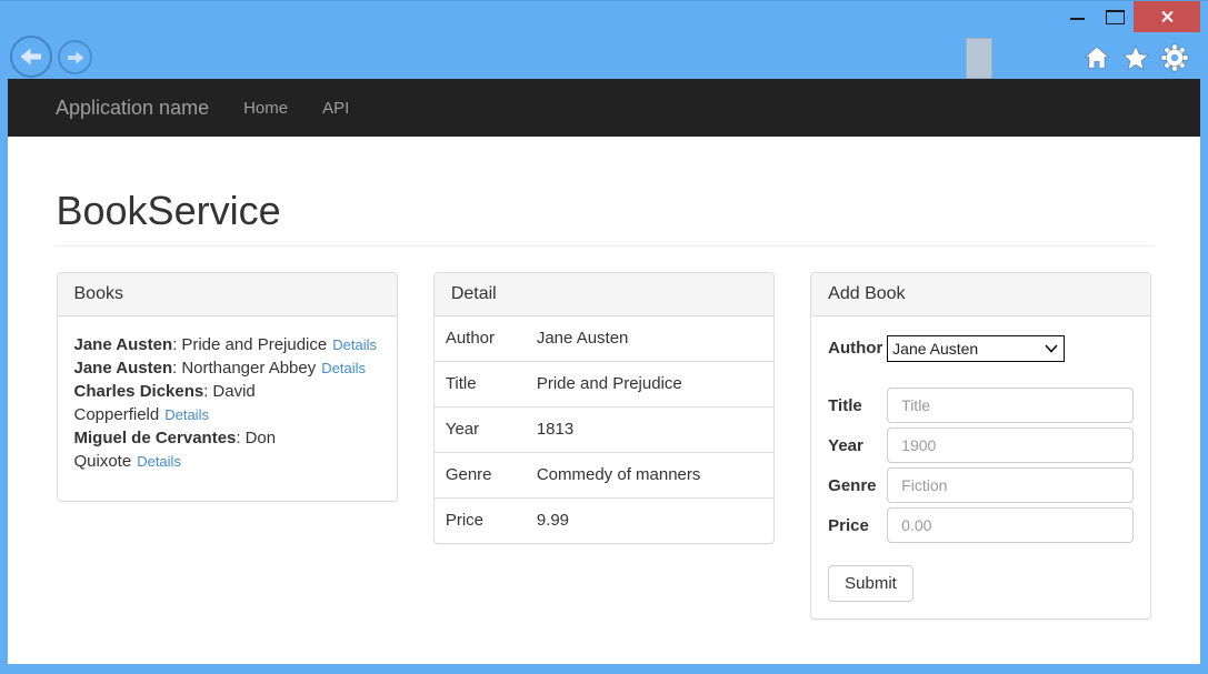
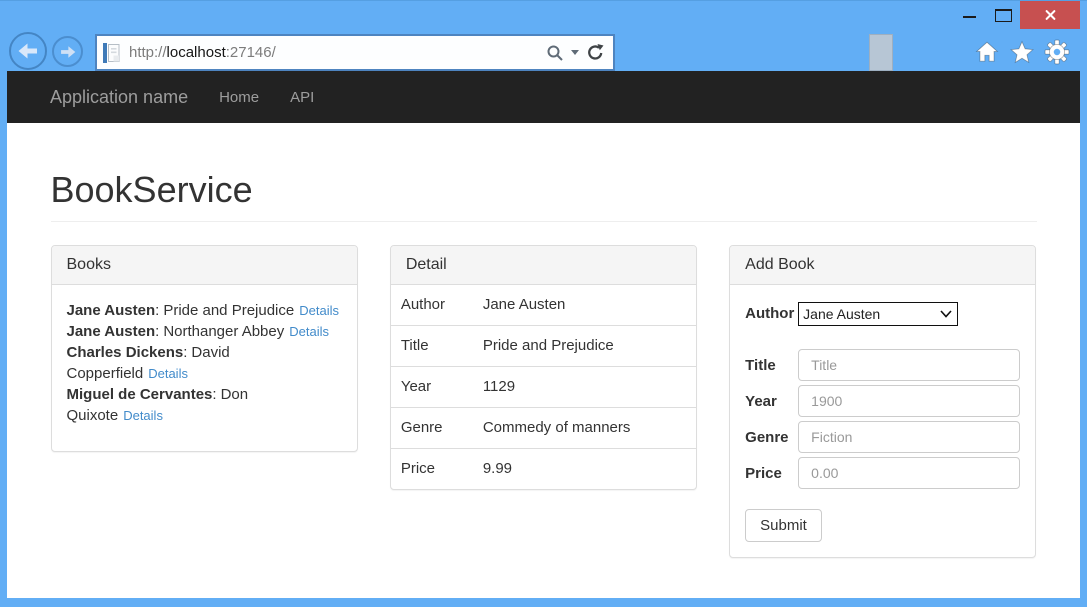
+ http://localhost:27146/
  Application name
  Home
  API
  BookService
  Books
  Jane Austen: Pride and Prejudice Details
  Jane Austen: Northanger Abbey Details
  Charles Dickens: David Copperfield Details
  Miguel de Cervantes: Don Quixote Details
  Detail
  Author	Jane Austen
  Title	Pride and Prejudice
- Year	1813
+ Year	1129
  Genre	Commedy of manners
  Price	9.99
  Add Book
  Author
  Jane Austen
  Title
  Title
  Year
  1900
  Genre
  Fiction
  Price
  0.00
  Submit
